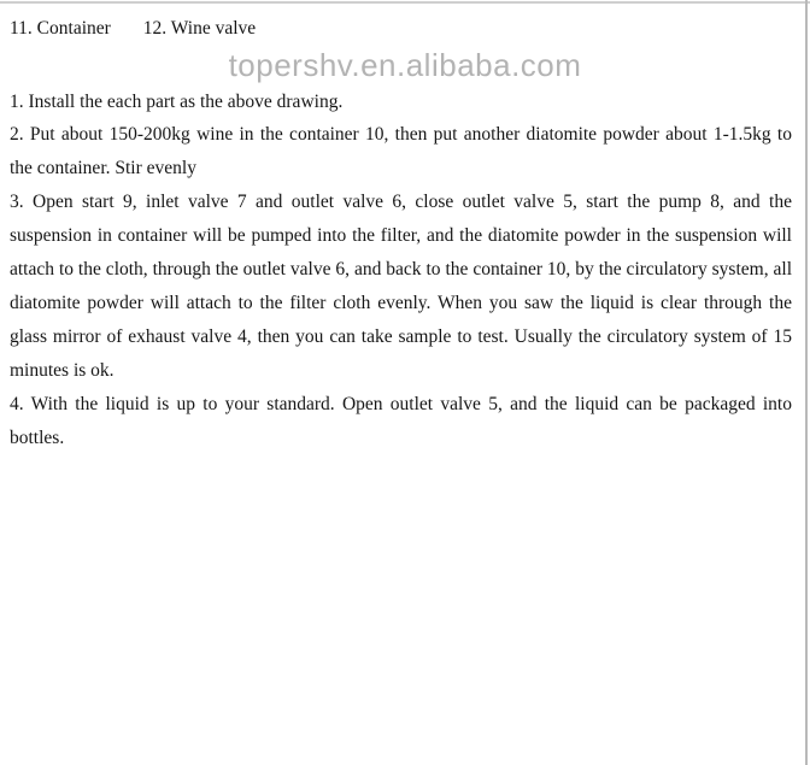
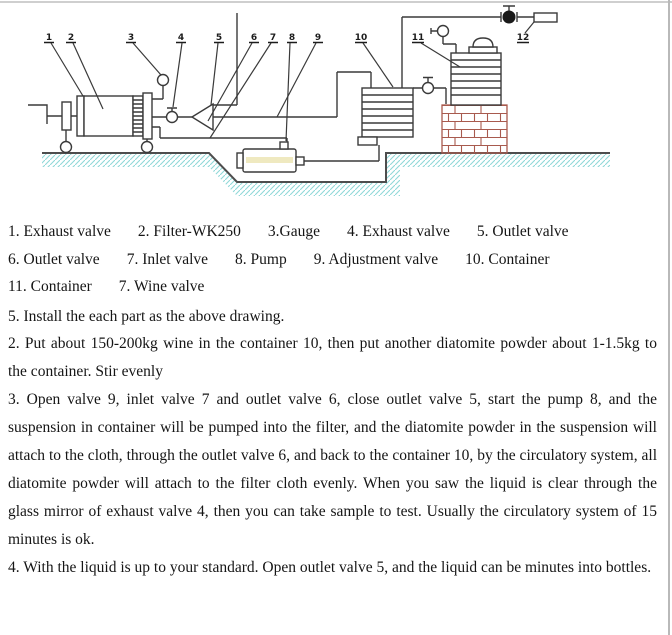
+ 1
+ 2
+ 3
+ 4
+ 5
+ 6
+ 7
+ 8
+ 9
+ 10
+ 11
+ 12
+ 1. Exhaust valve 2. Filter-WK250 3.Gauge 4. Exhaust valve 5. Outlet valve
+ 6. Outlet valve 7. Inlet valve 8. Pump 9. Adjustment valve 10. Container
- 11. Container 12. Wine valve
+ 11. Container 7. Wine valve
- topershv.en.alibaba.com
- 1. Install the each part as the above drawing.
+ 5. Install the each part as the above drawing.
  2. Put about 150-200kg wine in the container 10, then put another diatomite powder about 1-1.5kg to the container. Stir evenly
- 3. Open start 9, inlet valve 7 and outlet valve 6, close outlet valve 5, start the pump 8, and the suspension in container will be pumped into the filter, and the diatomite powder in the suspension will attach to the cloth, through the outlet valve 6, and back to the container 10, by the circulatory system, all diatomite powder will attach to the filter cloth evenly. When you saw the liquid is clear through the glass mirror of exhaust valve 4, then you can take sample to test. Usually the circulatory system of 15 minutes is ok.
+ 3. Open valve 9, inlet valve 7 and outlet valve 6, close outlet valve 5, start the pump 8, and the suspension in container will be pumped into the filter, and the diatomite powder in the suspension will attach to the cloth, through the outlet valve 6, and back to the container 10, by the circulatory system, all diatomite powder will attach to the filter cloth evenly. When you saw the liquid is clear through the glass mirror of exhaust valve 4, then you can take sample to test. Usually the circulatory system of 15 minutes is ok.
- 4. With the liquid is up to your standard. Open outlet valve 5, and the liquid can be packaged into bottles.
+ 4. With the liquid is up to your standard. Open outlet valve 5, and the liquid can be minutes into bottles.
